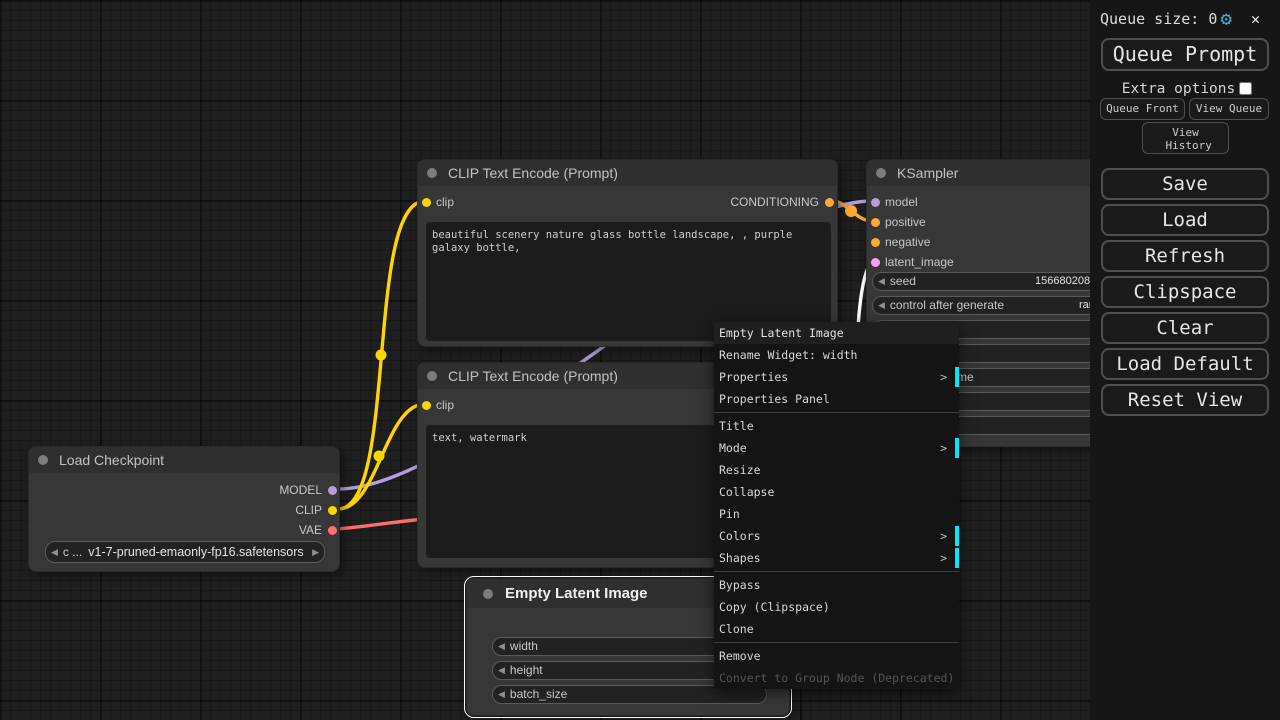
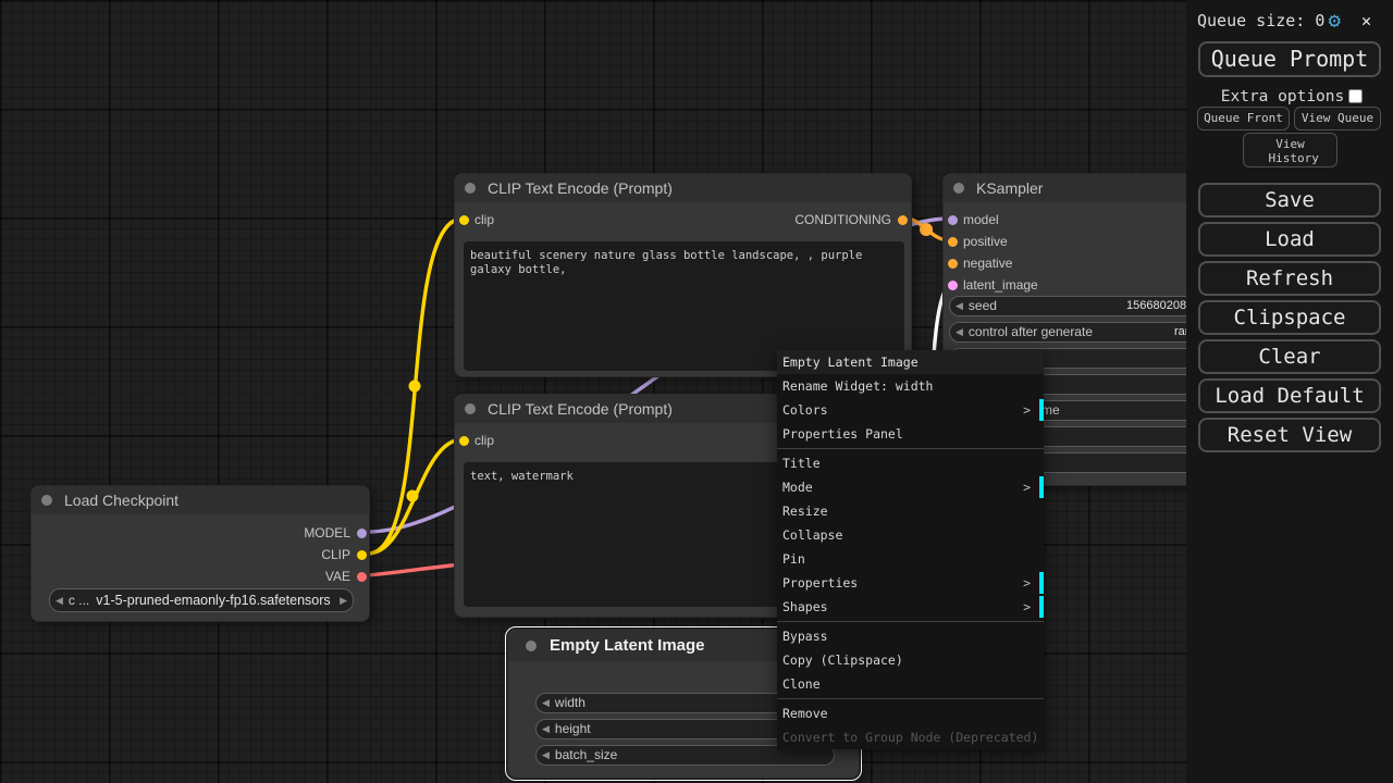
  CLIP Text Encode (Prompt)
  clip
  CONDITIONING
  beautiful scenery nature glass bottle landscape, , purple galaxy bottle,
  CLIP Text Encode (Prompt)
  clip
  text, watermark
  KSampler
  model
  positive
  negative
  latent_image
  ◀
  seed
  156680208
  ◀
  control after generate
  me
  Load Checkpoint
  MODEL
  CLIP
  VAE
  ◀
  c ...
- v1-7-pruned-emaonly-fp16.safetensors
+ v1-5-pruned-emaonly-fp16.safetensors
  ▶
  Empty Latent Image
  ◀
  width
  ◀
  height
  ◀
  batch_size
  Empty Latent Image
  Rename Widget: width
- Properties
+ Colors
  >
  Properties Panel
  Title
  Mode
  >
  Resize
  Collapse
  Pin
- Colors
+ Properties
  >
  Shapes
  >
  Bypass
  Copy (Clipspace)
  Clone
  Remove
  Convert to Group Node (Deprecated)
  Queue size: 0
  ⚙
  ✕
  Queue Prompt
  Extra options
  Queue Front
  View Queue
  View History
  Save
  Load
  Refresh
  Clipspace
  Clear
  Load Default
  Reset View
